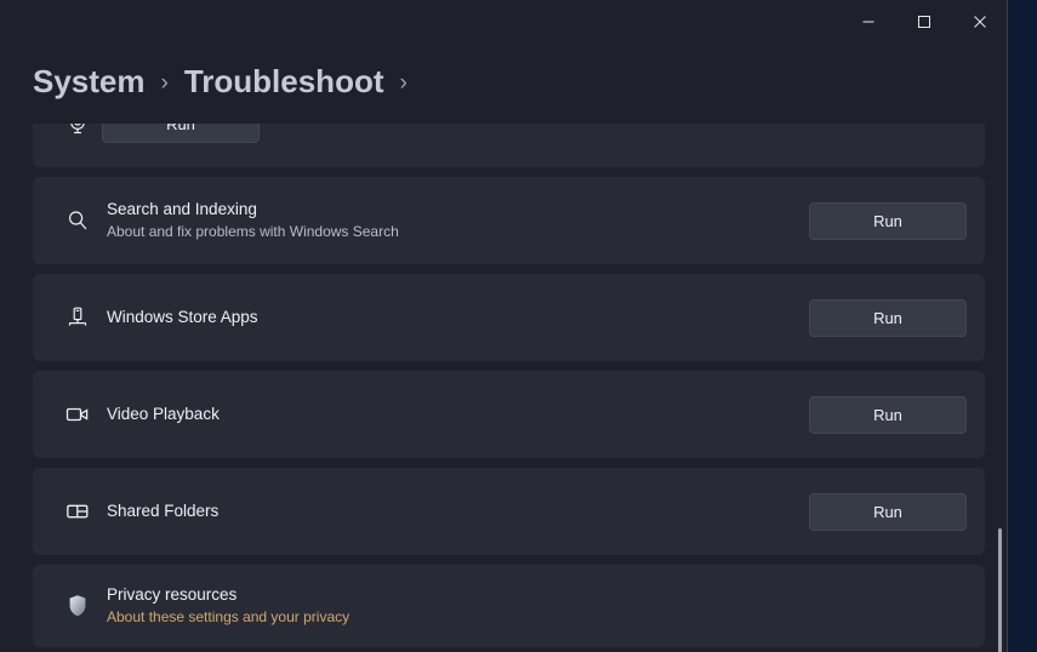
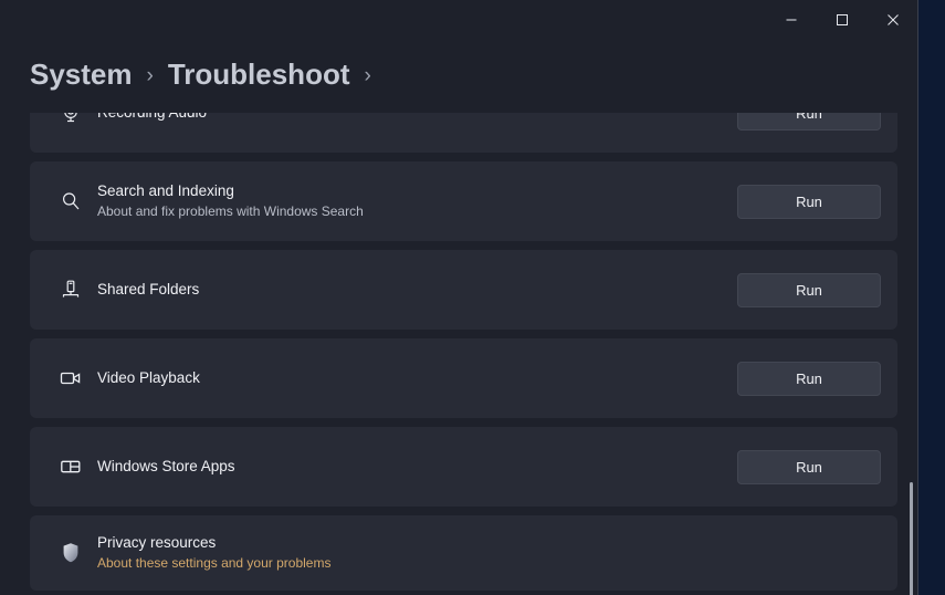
  System
  ›
  Troubleshoot
  ›
+ Recording Audio
  Run
  Search and Indexing
  About and fix problems with Windows Search
  Run
- Windows Store Apps
+ Shared Folders
  Run
  Video Playback
  Run
- Shared Folders
+ Windows Store Apps
  Run
  Privacy resources
- About these settings and your privacy
+ About these settings and your problems
